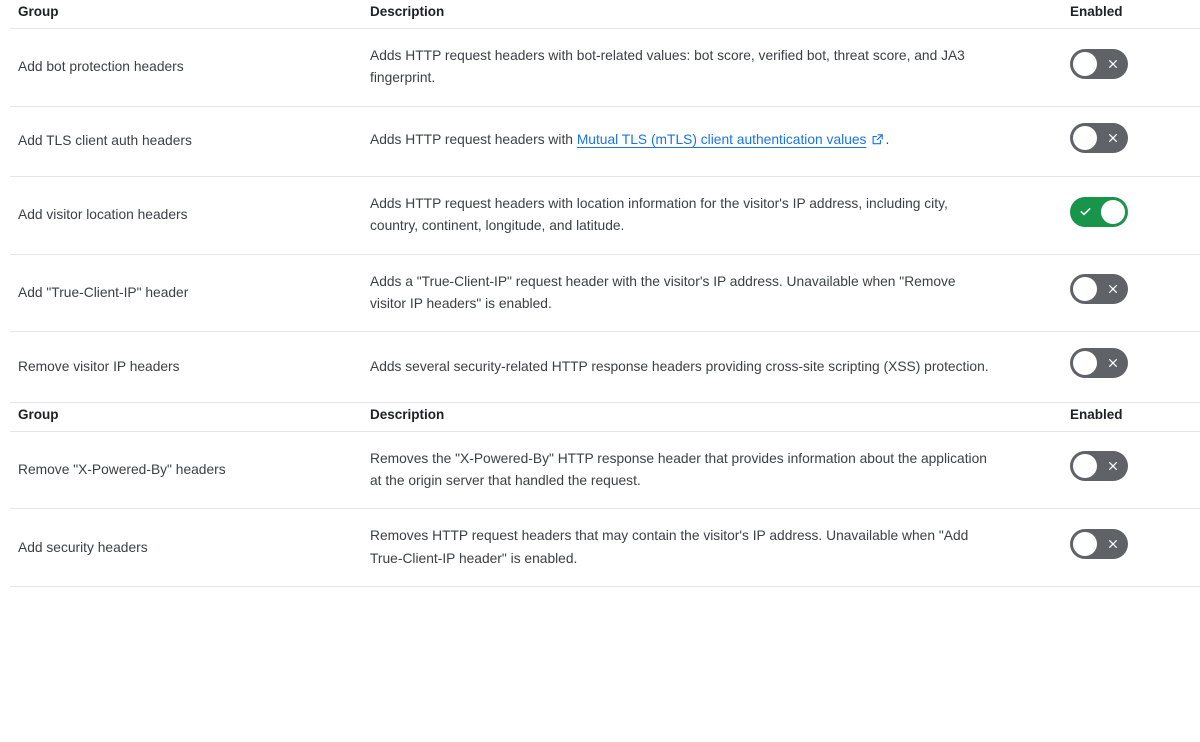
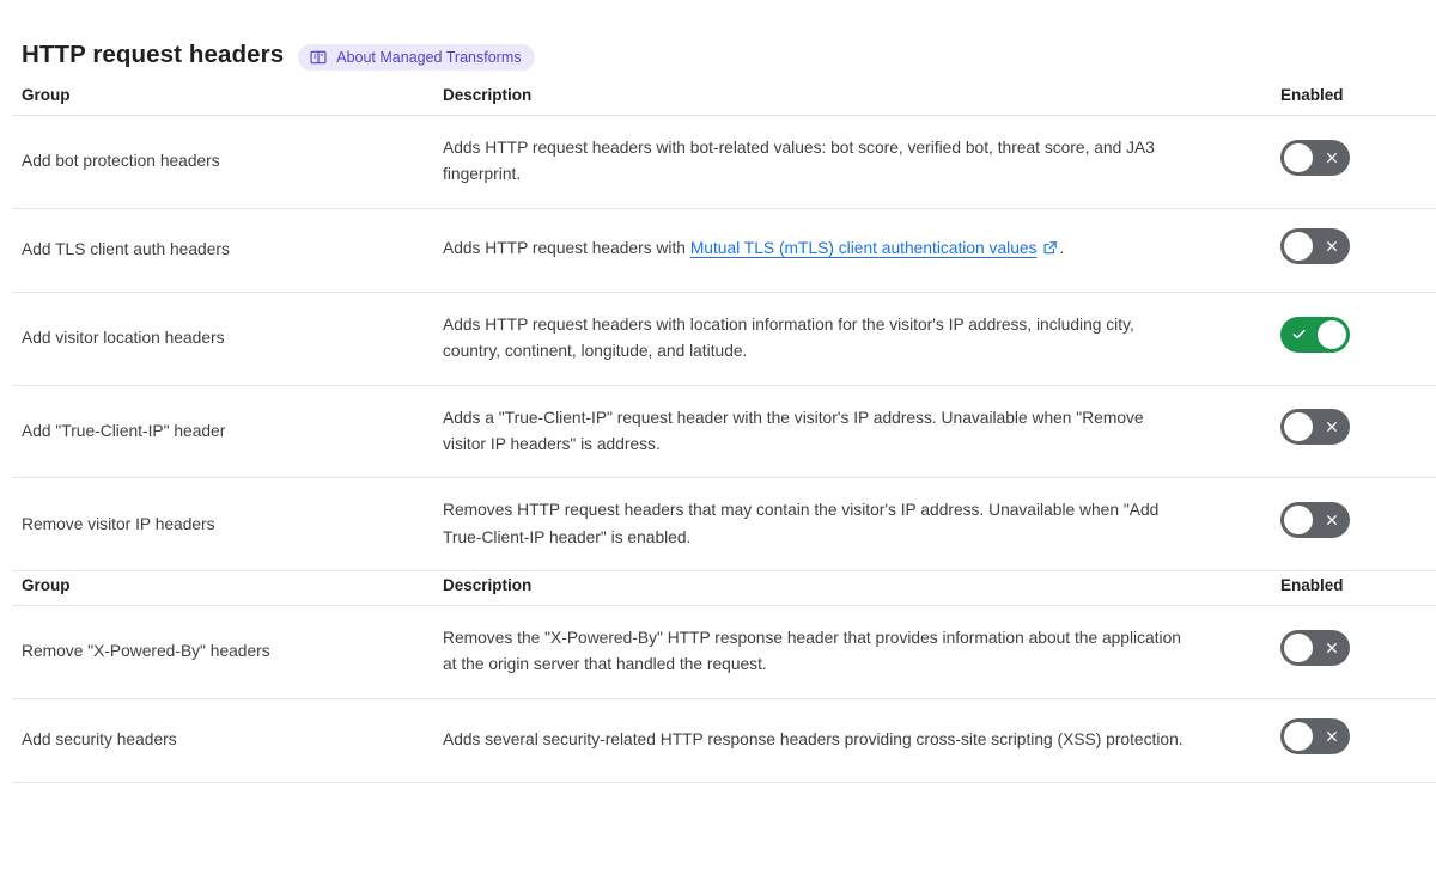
+ HTTP request headers
+ About Managed Transforms
  Group	Description	Enabled
  Add bot protection headers	Adds HTTP request headers with bot-related values: bot score, verified bot, threat score, and JA3 fingerprint.
  Add TLS client auth headers	Adds HTTP request headers with Mutual TLS (mTLS) client authentication values .
  Add visitor location headers	Adds HTTP request headers with location information for the visitor's IP address, including city, country, continent, longitude, and latitude.
- Add "True-Client-IP" header	Adds a "True-Client-IP" request header with the visitor's IP address. Unavailable when "Remove visitor IP headers" is enabled.
+ Add "True-Client-IP" header	Adds a "True-Client-IP" request header with the visitor's IP address. Unavailable when "Remove visitor IP headers" is address.
- Remove visitor IP headers	Adds several security-related HTTP response headers providing cross-site scripting (XSS) protection.
+ Remove visitor IP headers	Removes HTTP request headers that may contain the visitor's IP address. Unavailable when "Add True-Client-IP header" is enabled.
  Group	Description	Enabled
  Remove "X-Powered-By" headers	Removes the "X-Powered-By" HTTP response header that provides information about the application at the origin server that handled the request.
- Add security headers	Removes HTTP request headers that may contain the visitor's IP address. Unavailable when "Add True-Client-IP header" is enabled.
+ Add security headers	Adds several security-related HTTP response headers providing cross-site scripting (XSS) protection.
